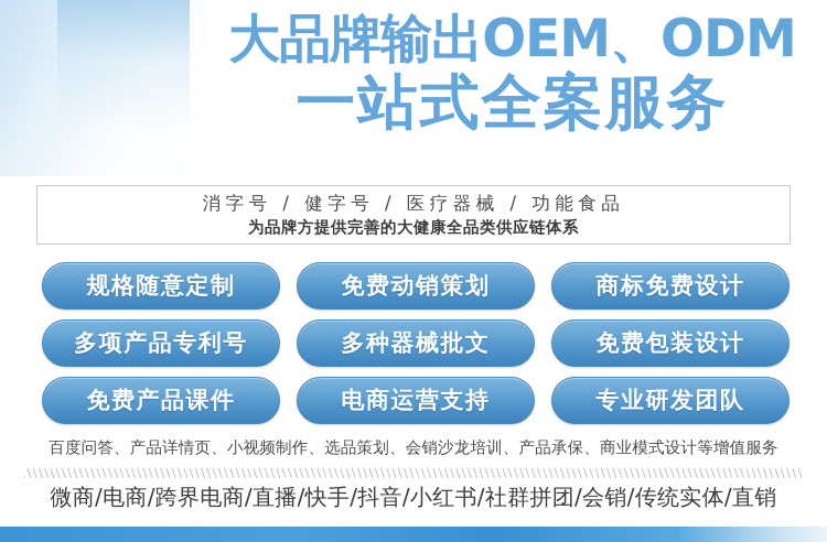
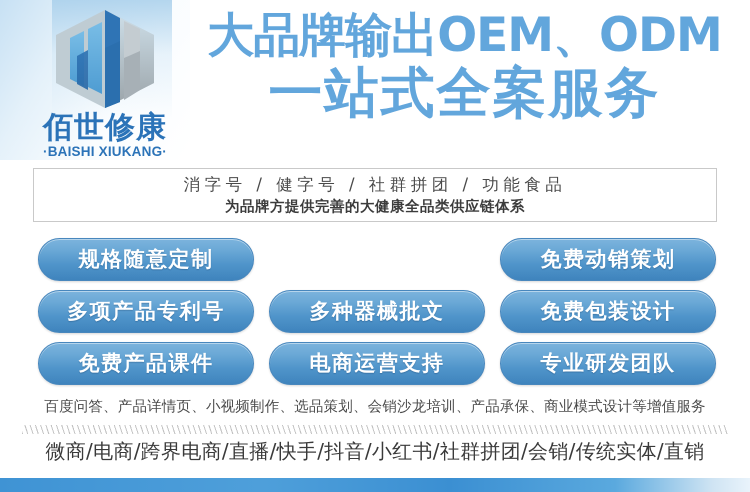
+ 佰世修康
+ ·BAISHI XIUKANG·
  大品牌输出OEM、ODM
  一站式全案服务
- 消字号 / 健字号 / 医疗器械 / 功能食品
+ 消字号 / 健字号 / 社群拼团 / 功能食品
  为品牌方提供完善的大健康全品类供应链体系
  规格随意定制
  免费动销策划
- 商标免费设计
  多项产品专利号
  多种器械批文
  免费包装设计
  免费产品课件
  电商运营支持
  专业研发团队
  百度问答、产品详情页、小视频制作、选品策划、会销沙龙培训、产品承保、商业模式设计等增值服务
  微商/电商/跨界电商/直播/快手/抖音/小红书/社群拼团/会销/传统实体/直销
